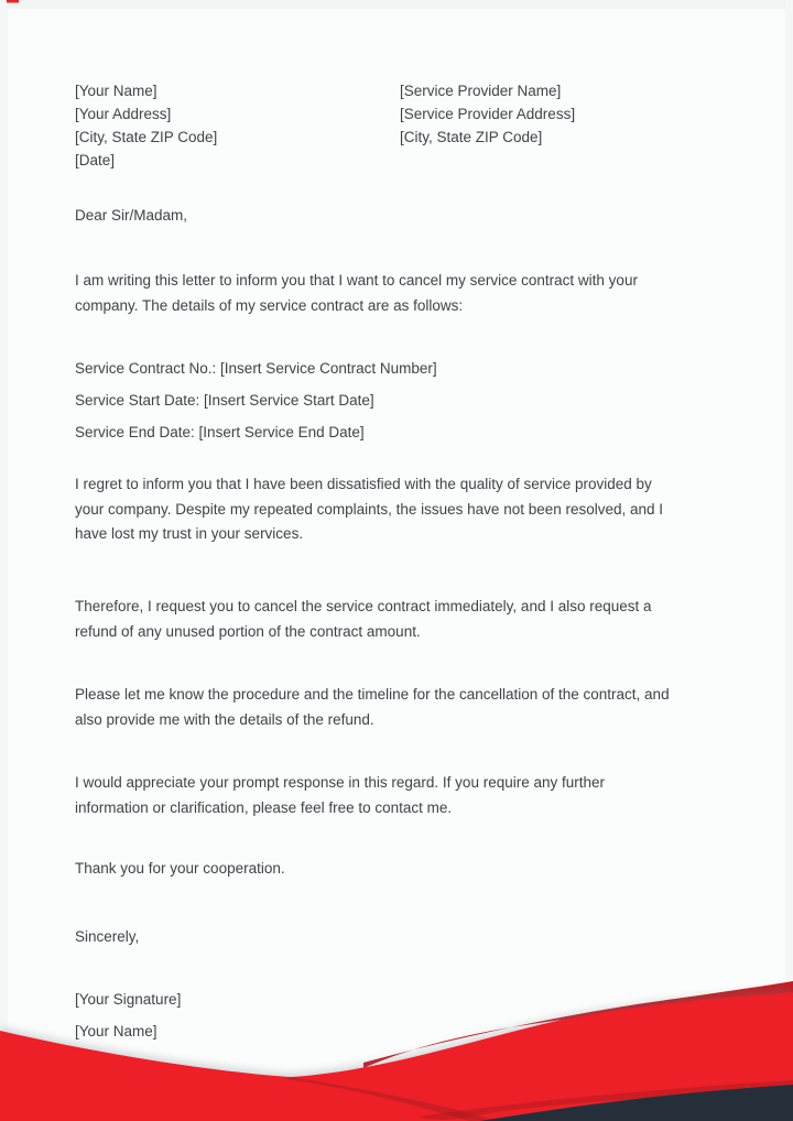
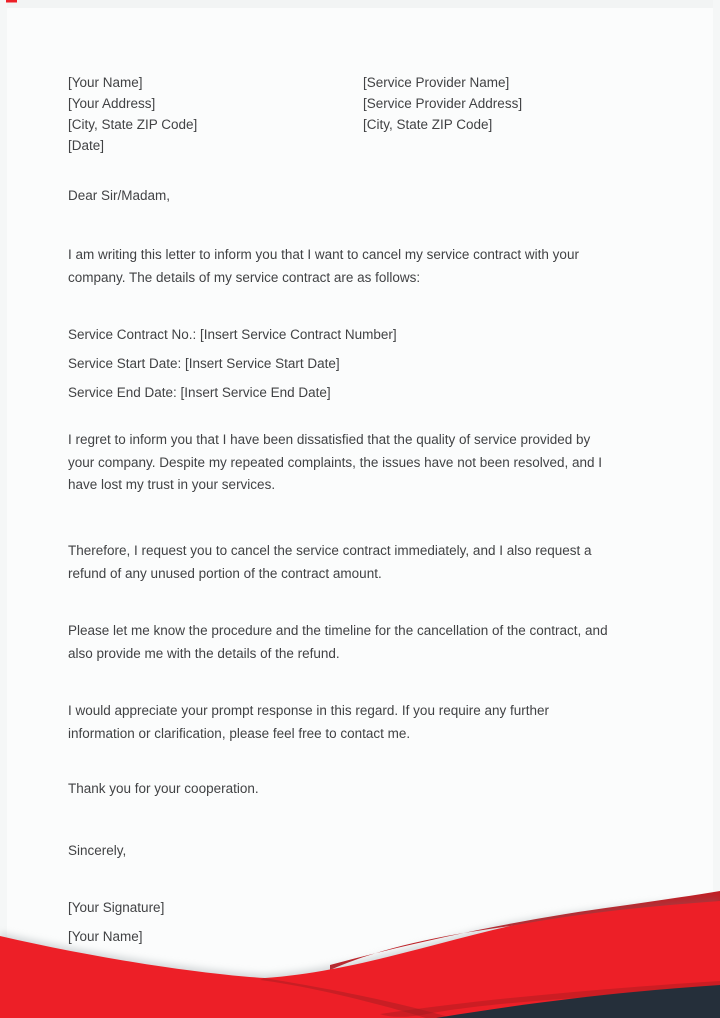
  [Your Name]
  [Your Address]
  [City, State ZIP Code]
  [Date]
  [Service Provider Name]
  [Service Provider Address]
  [City, State ZIP Code]
  Dear Sir/Madam,
  I am writing this letter to inform you that I want to cancel my service contract with your
  company. The details of my service contract are as follows:
  Service Contract No.: [Insert Service Contract Number]
  Service Start Date: [Insert Service Start Date]
  Service End Date: [Insert Service End Date]
- I regret to inform you that I have been dissatisfied with the quality of service provided by
+ I regret to inform you that I have been dissatisfied that the quality of service provided by
  your company. Despite my repeated complaints, the issues have not been resolved, and I
  have lost my trust in your services.
  Therefore, I request you to cancel the service contract immediately, and I also request a
  refund of any unused portion of the contract amount.
  Please let me know the procedure and the timeline for the cancellation of the contract, and
  also provide me with the details of the refund.
  I would appreciate your prompt response in this regard. If you require any further
  information or clarification, please feel free to contact me.
  Thank you for your cooperation.
  Sincerely,
  [Your Signature]
  [Your Name]
